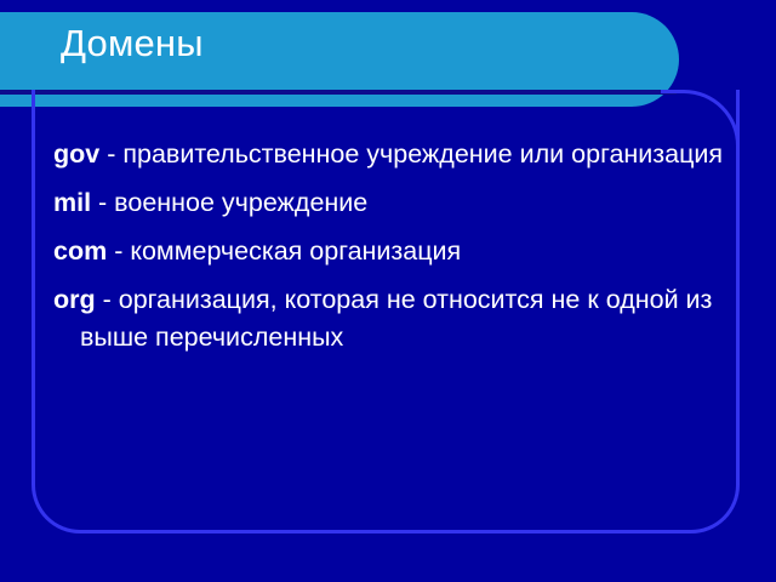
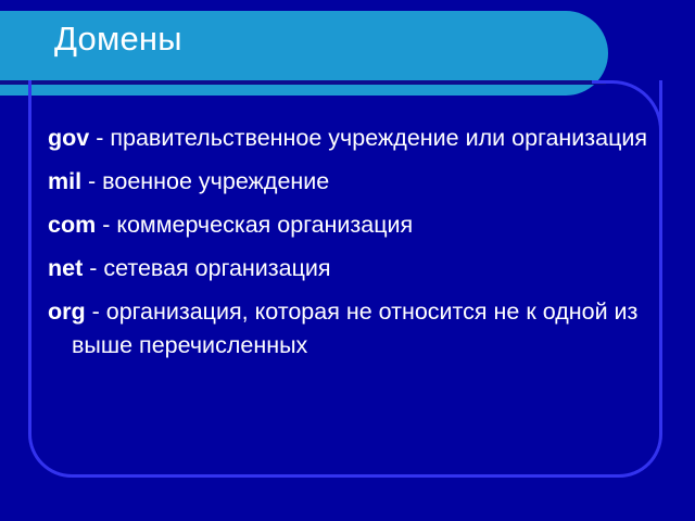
  Домены
  gov - правительственное учреждение или организация
  mil - военное учреждение
  com - коммерческая организация
+ net - сетевая организация
  org - организация, которая не относится не к одной из выше перечисленных
